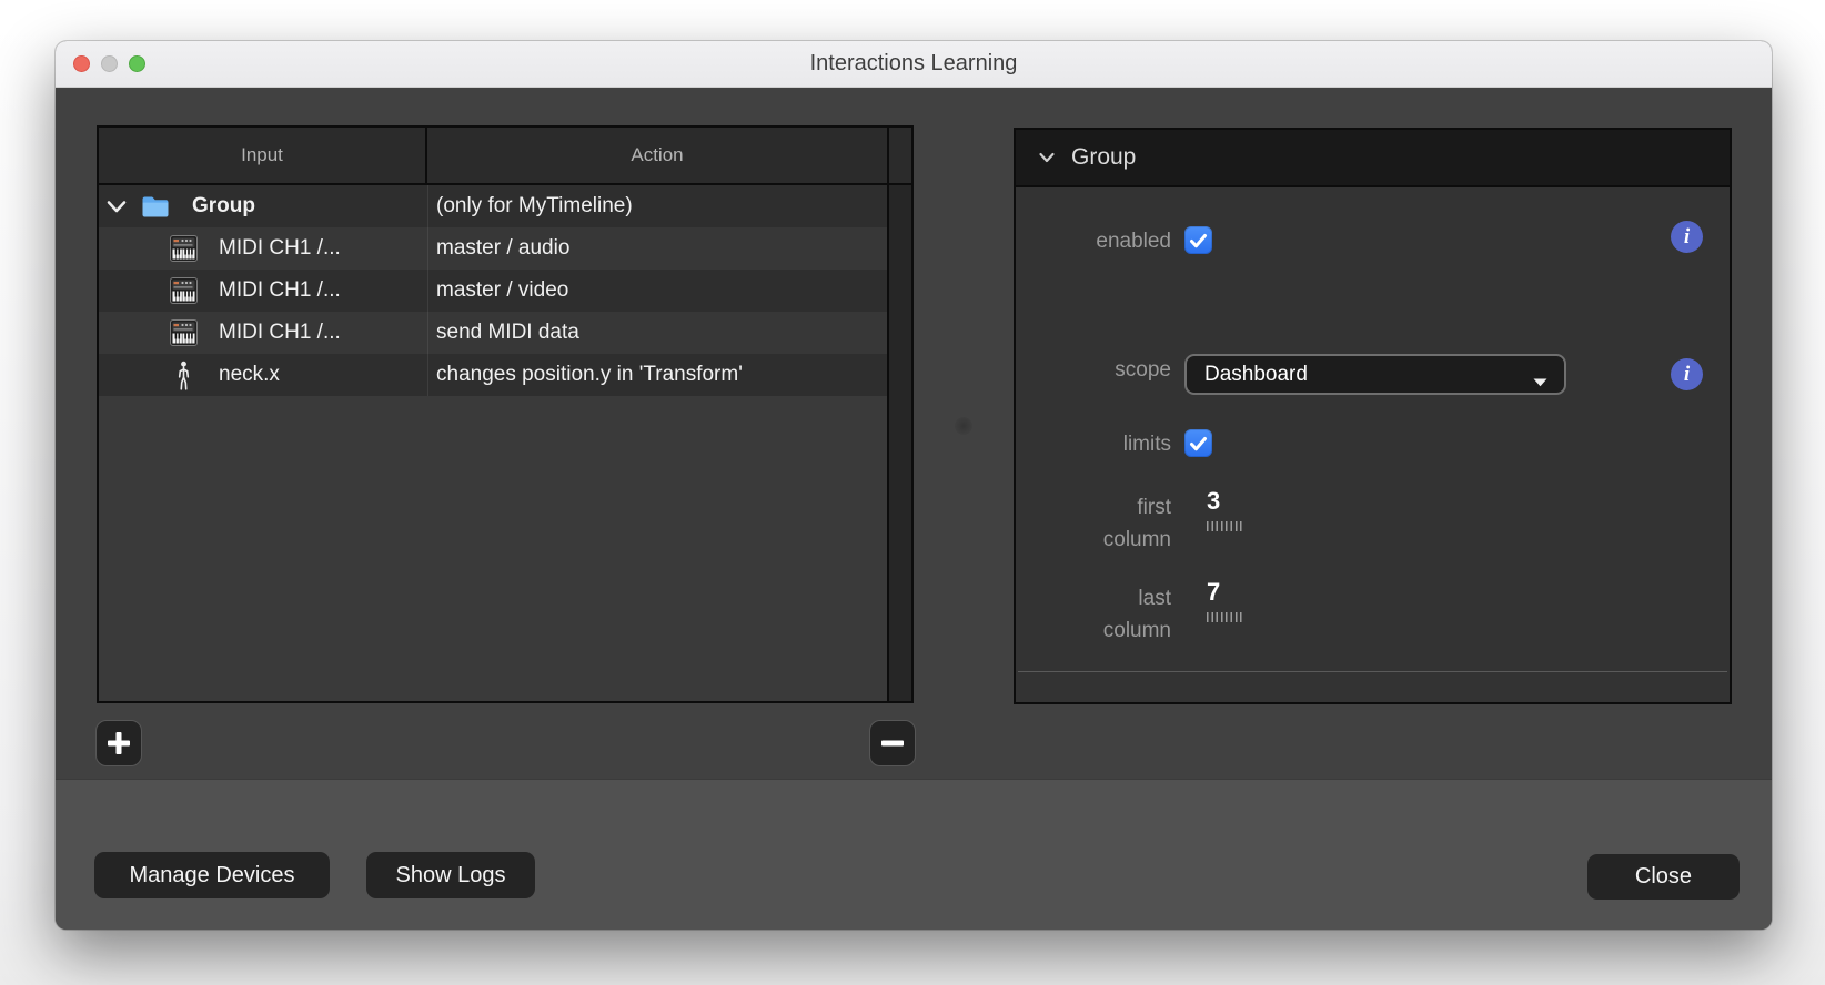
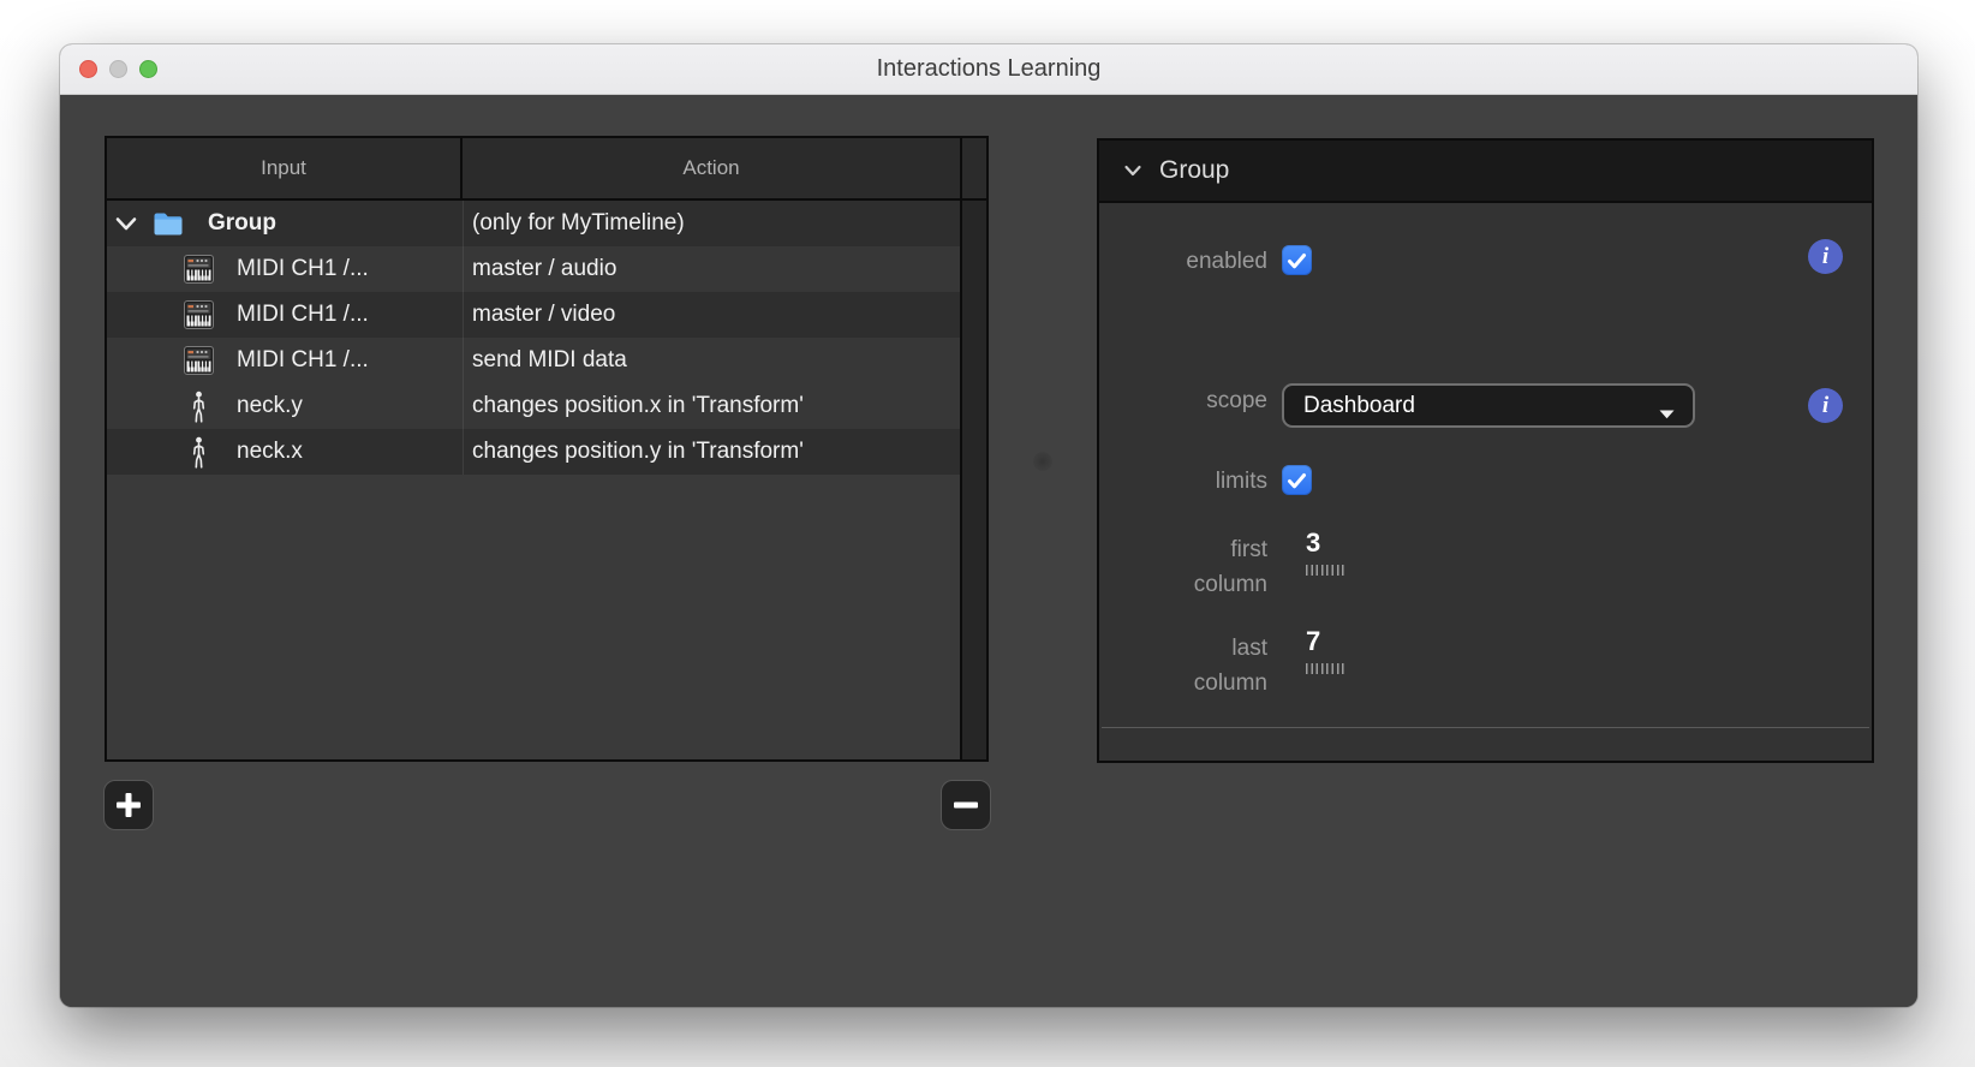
  Interactions Learning
  Input
  Action
  Group
  (only for MyTimeline)
  MIDI CH1 /...
  master / audio
  MIDI CH1 /...
  master / video
  MIDI CH1 /...
  send MIDI data
+ neck.y
+ changes position.x in 'Transform'
  neck.x
  changes position.y in 'Transform'
  Group
  enabled
  i
  scope
  Dashboard
  i
  limits
  first
  column
  3
  last
  column
  7
- Manage Devices
- Show Logs
- Close
